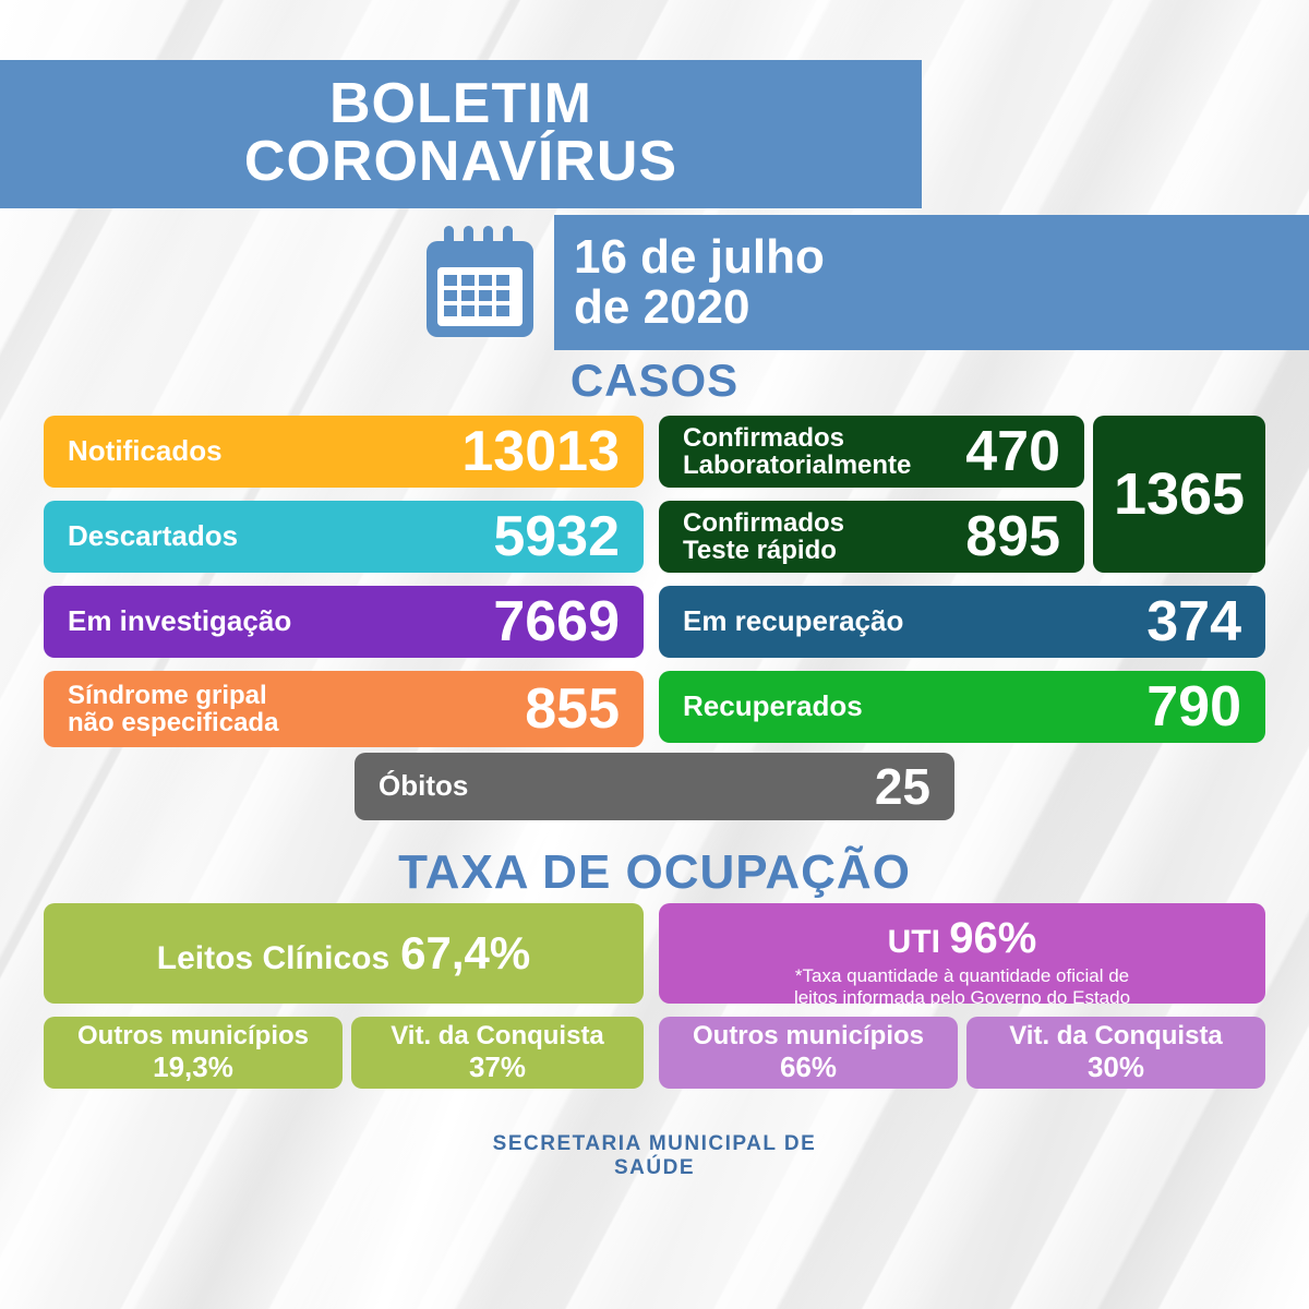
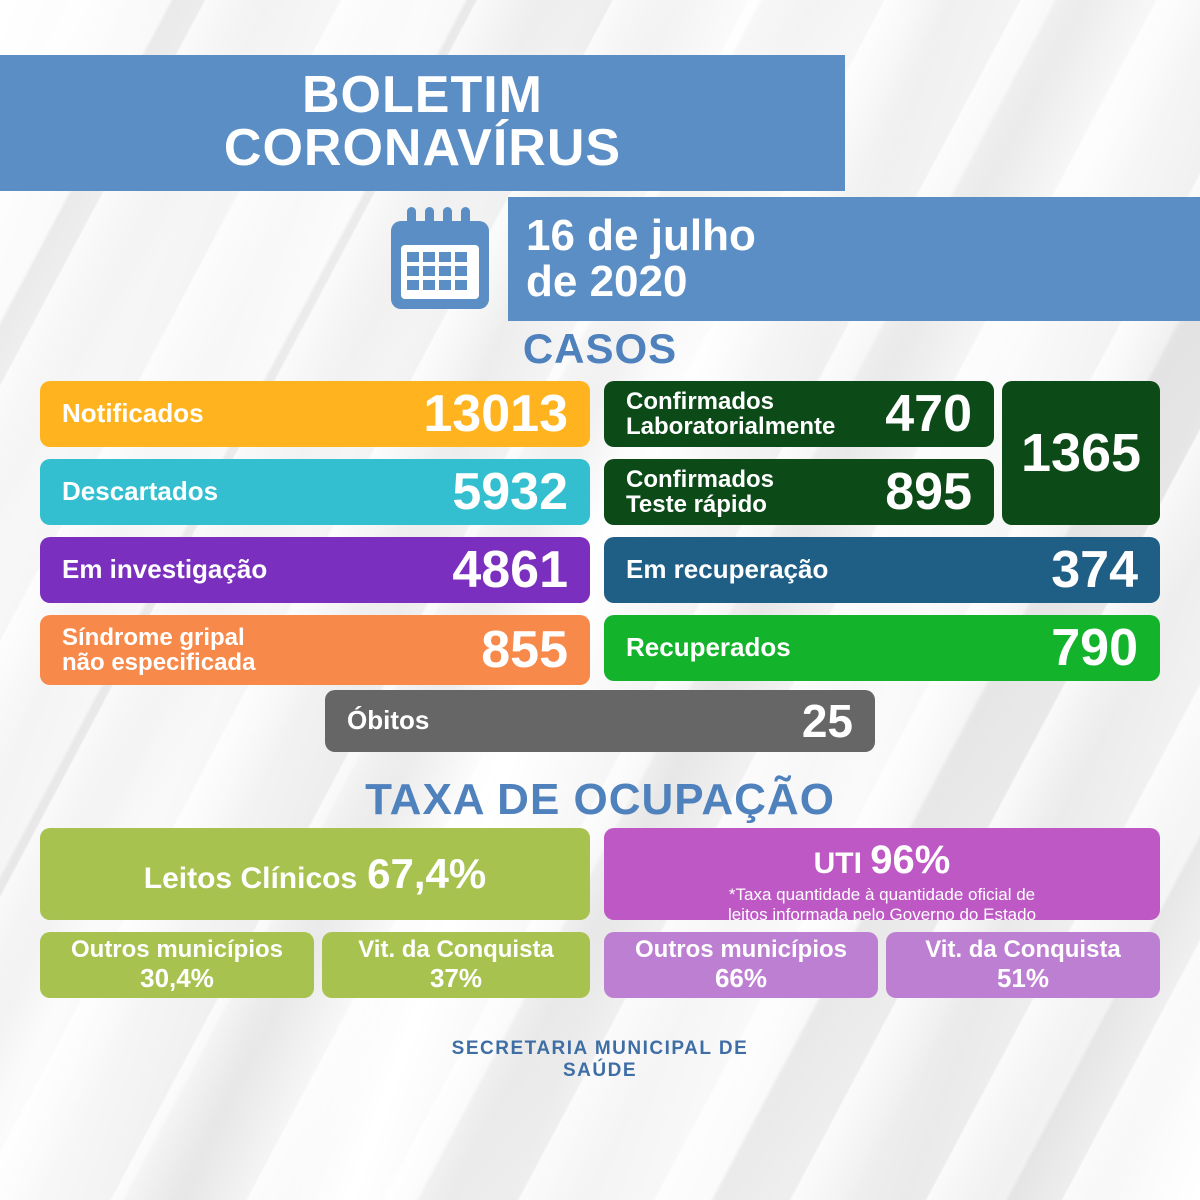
  BOLETIM
  CORONAVÍRUS
  16 de julho
  de 2020
  CASOS
  Notificados
  13013
  Descartados
  5932
  Em investigação
- 7669
+ 4861
  Síndrome gripal
  não especificada
  855
  Confirmados
  Laboratorialmente
  470
  Confirmados
  Teste rápido
  895
  1365
  Em recuperação
  374
  Recuperados
  790
  Óbitos
  25
  TAXA DE OCUPAÇÃO
  Leitos Clínicos
  67,4%
  UTI 96%
  *Taxa quantidade à quantidade oficial de
  leitos informada pelo Governo do Estado
  Outros municípios
- 19,3%
+ 30,4%
  Vit. da Conquista
  37%
  Outros municípios
  66%
  Vit. da Conquista
- 30%
+ 51%
  SECRETARIA MUNICIPAL DE
  SAÚDE
